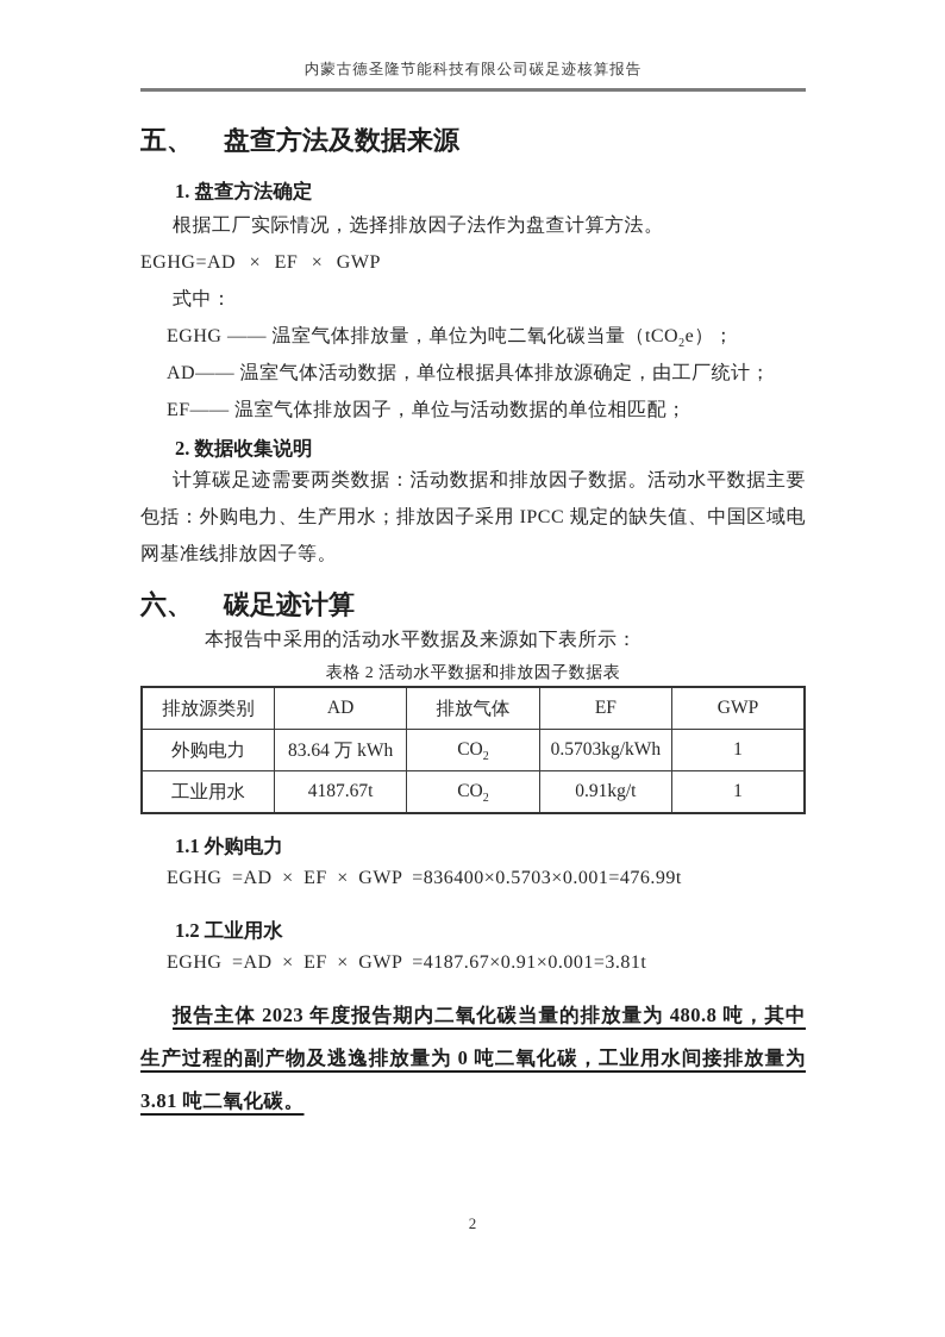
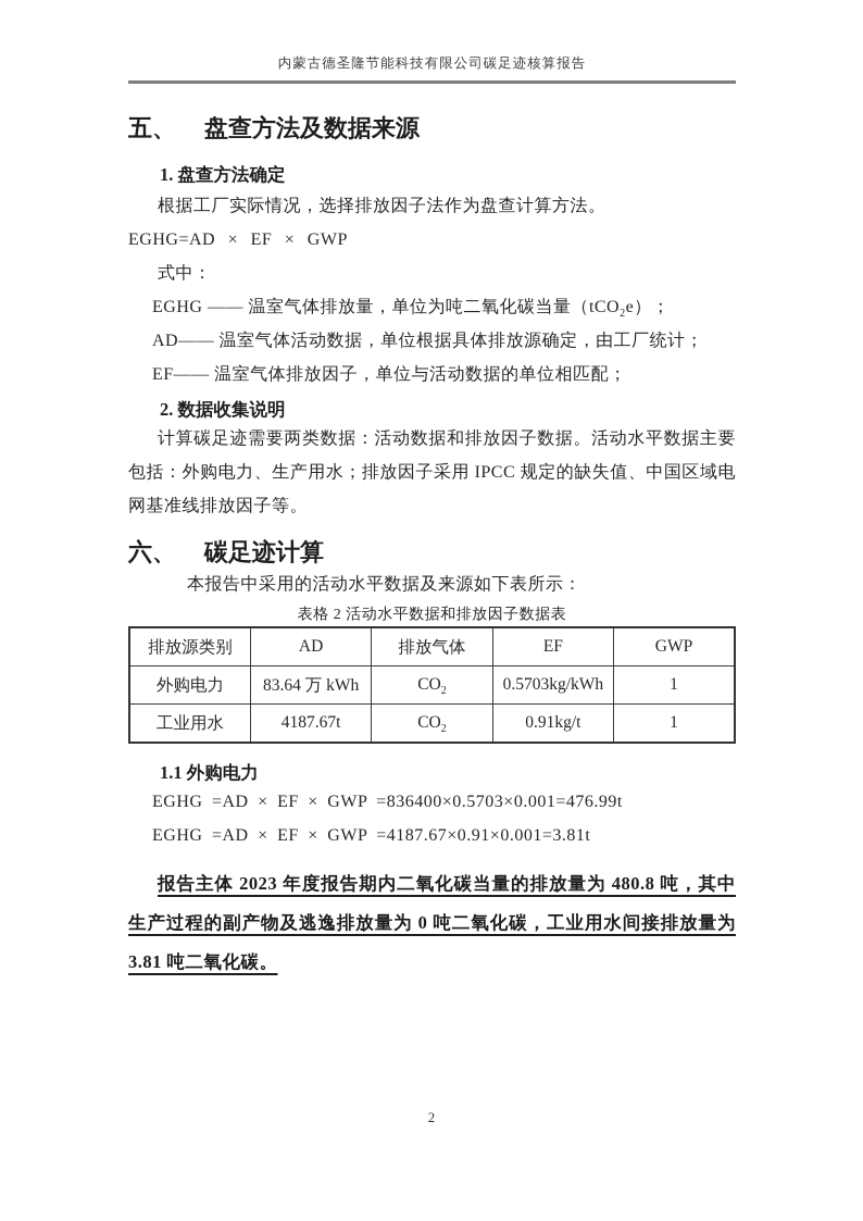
  内蒙古德圣隆节能科技有限公司碳足迹核算报告
  五、 盘查方法及数据来源
  1. 盘查方法确定
  根据工厂实际情况，选择排放因子法作为盘查计算方法。
  EGHG=AD × EF × GWP
  式中：
  EGHG —— 温室气体排放量，单位为吨二氧化碳当量（tCO2e）；
  AD—— 温室气体活动数据，单位根据具体排放源确定，由工厂统计；
  EF—— 温室气体排放因子，单位与活动数据的单位相匹配；
  2. 数据收集说明
  计算碳足迹需要两类数据：活动数据和排放因子数据。活动水平数据主要包括：外购电力、生产用水；排放因子采用 IPCC 规定的缺失值、中国区域电网基准线排放因子等。
  六、 碳足迹计算
  本报告中采用的活动水平数据及来源如下表所示：
  表格 2 活动水平数据和排放因子数据表
  排放源类别	AD	排放气体	EF	GWP
  外购电力	83.64 万 kWh	CO2	0.5703kg/kWh	1
  工业用水	4187.67t	CO2	0.91kg/t	1
  1.1 外购电力
  EGHG =AD × EF × GWP =836400×0.5703×0.001=476.99t
- 1.2 工业用水
  EGHG =AD × EF × GWP =4187.67×0.91×0.001=3.81t
  报告主体 2023 年度报告期内二氧化碳当量的排放量为 480.8 吨，其中生产过程的副产物及逃逸排放量为 0 吨二氧化碳，工业用水间接排放量为 3.81 吨二氧化碳。
  2
